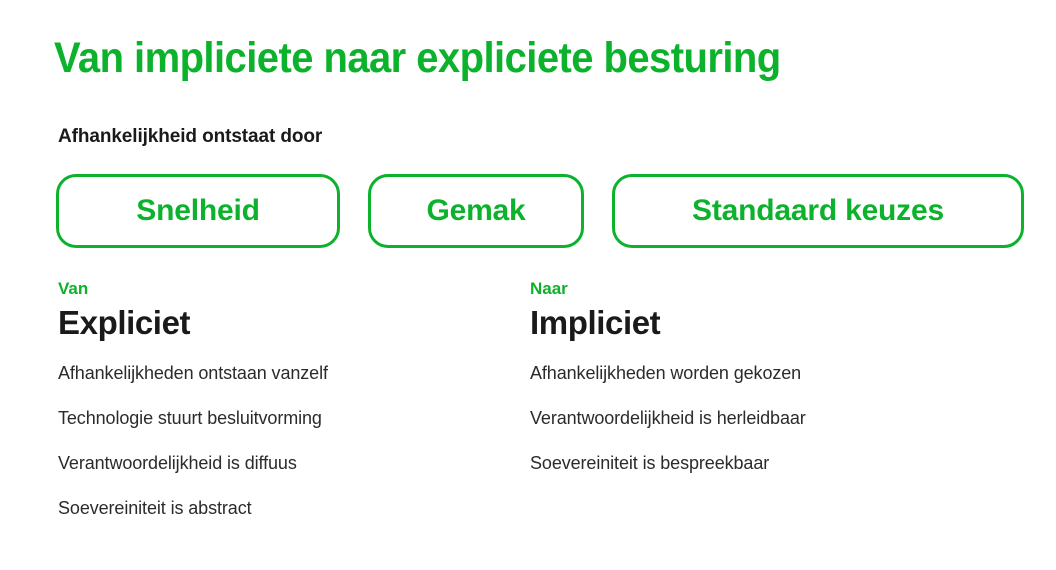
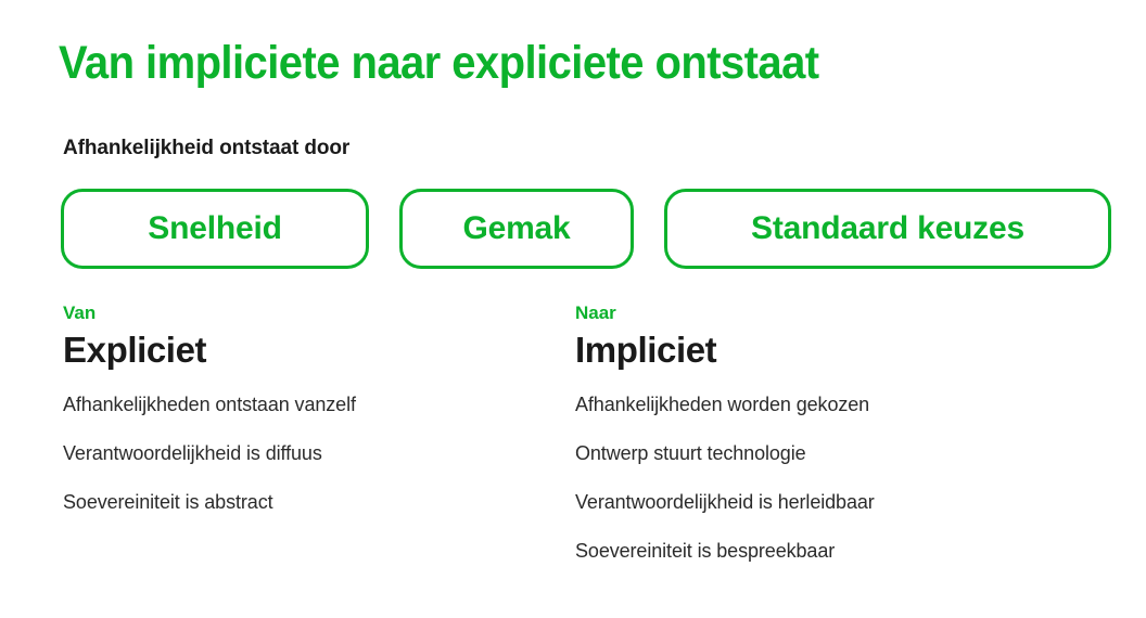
- Van impliciete naar expliciete besturing
+ Van impliciete naar expliciete ontstaat
  Afhankelijkheid ontstaat door
  Snelheid
  Gemak
  Standaard keuzes
  Van
  Expliciet
  Afhankelijkheden ontstaan vanzelf
- Technologie stuurt besluitvorming
  Verantwoordelijkheid is diffuus
  Soevereiniteit is abstract
  Naar
  Impliciet
  Afhankelijkheden worden gekozen
+ Ontwerp stuurt technologie
  Verantwoordelijkheid is herleidbaar
  Soevereiniteit is bespreekbaar
